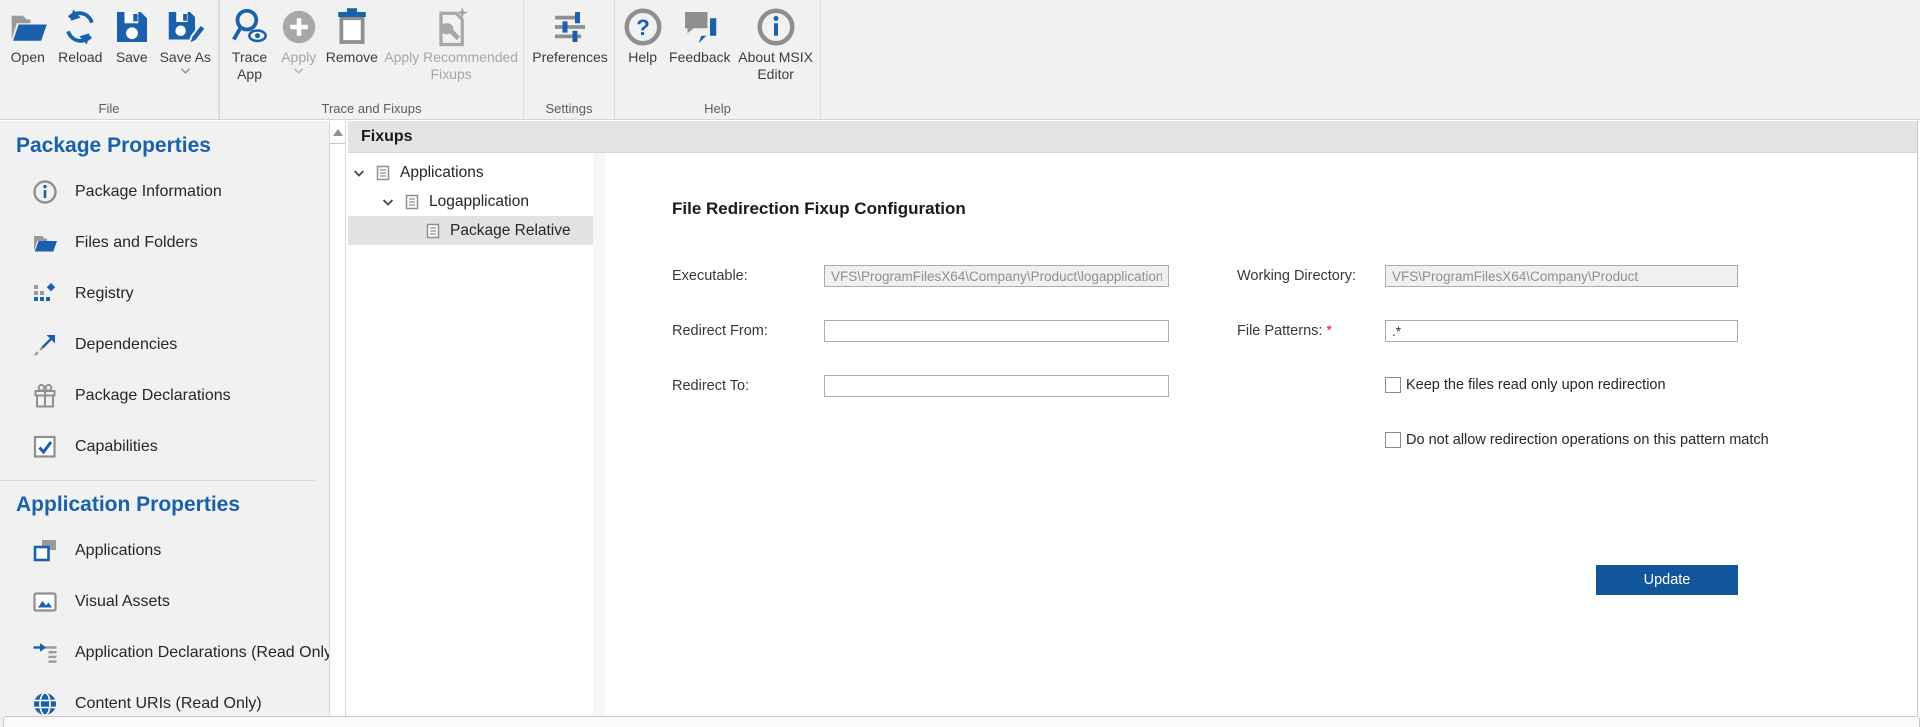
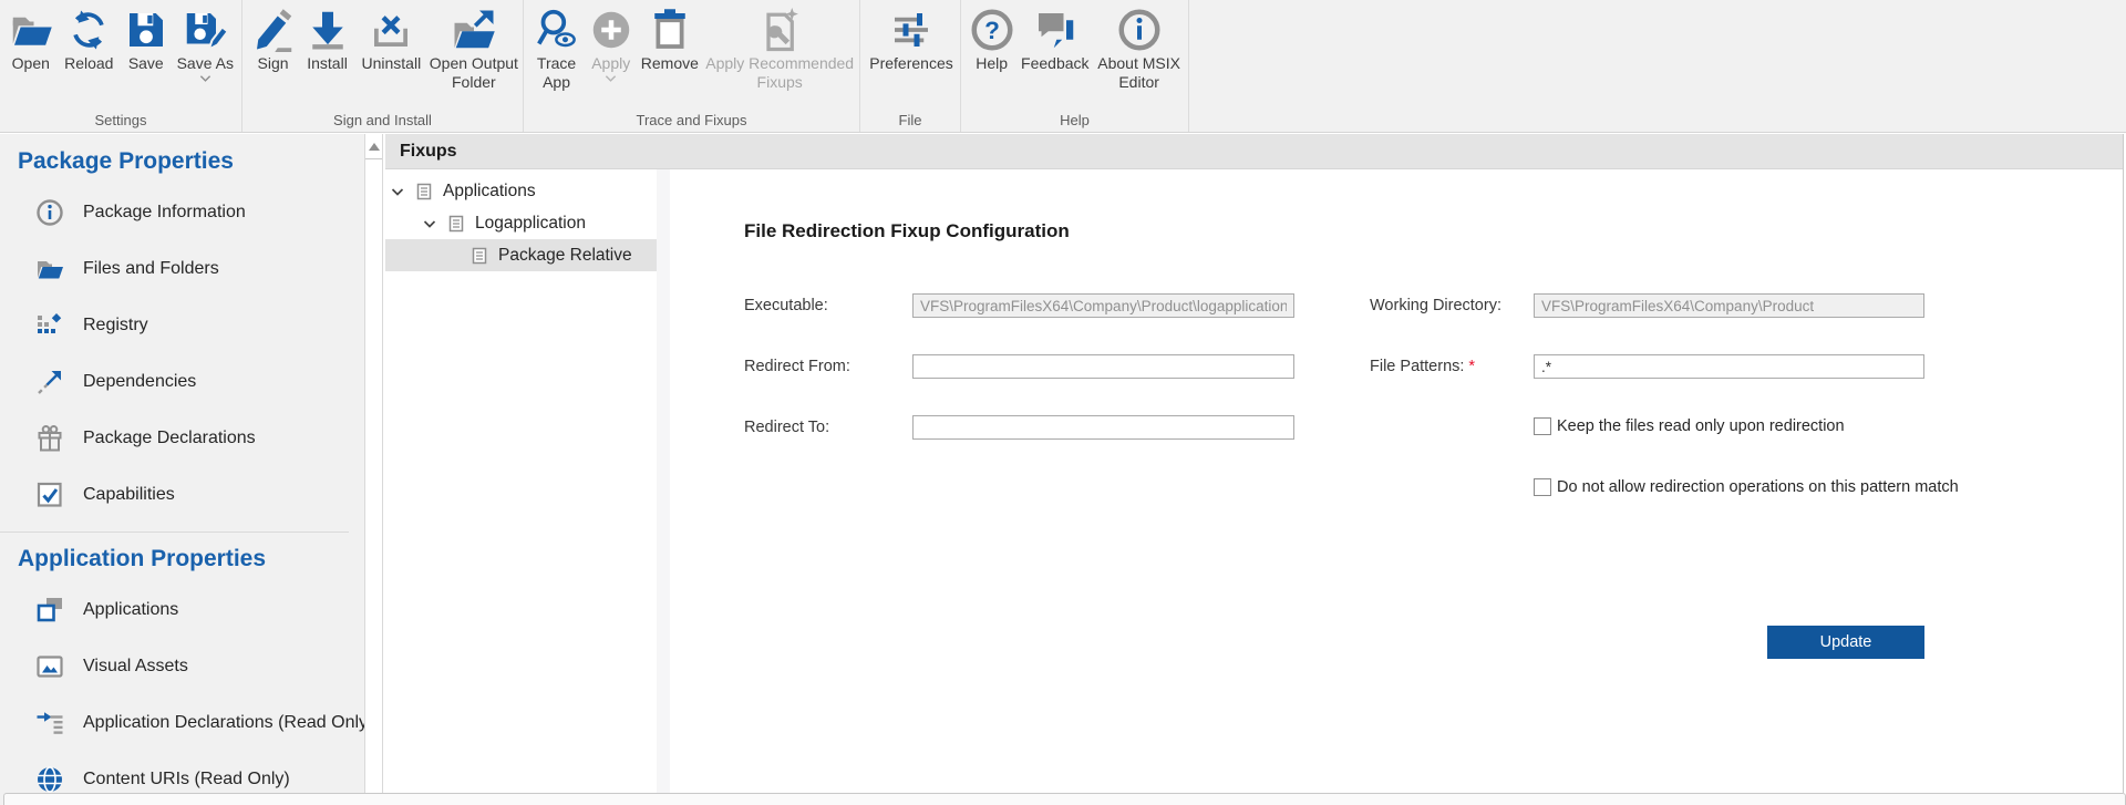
  Open
  Reload
  Save
  Save As
- File
+ Settings
+ Sign
+ Install
+ Uninstall
+ Open Output
+ Folder
+ Sign and Install
  Trace
  App
  Apply
  Remove
  Apply Recommended
  Fixups
  Trace and Fixups
  Preferences
- Settings
+ File
  ?
  Help
  Feedback
  About MSIX
  Editor
  Help
  Package Properties
  Package Information
  Files and Folders
  Registry
  Dependencies
  Package Declarations
  Capabilities
  Application Properties
  Applications
  Visual Assets
  Application Declarations (Read Onl
  Content URIs (Read Only)
  Fixups
  Applications
  Logapplication
  Package Relative
  File Redirection Fixup Configuration
  Executable:
  VFS\ProgramFilesX64\Company\Product\logapplication
  Working Directory:
  VFS\ProgramFilesX64\Company\Product
  Redirect From:
  File Patterns: *
  .*
  Redirect To:
  Keep the files read only upon redirection
  Do not allow redirection operations on this pattern match
  Update
